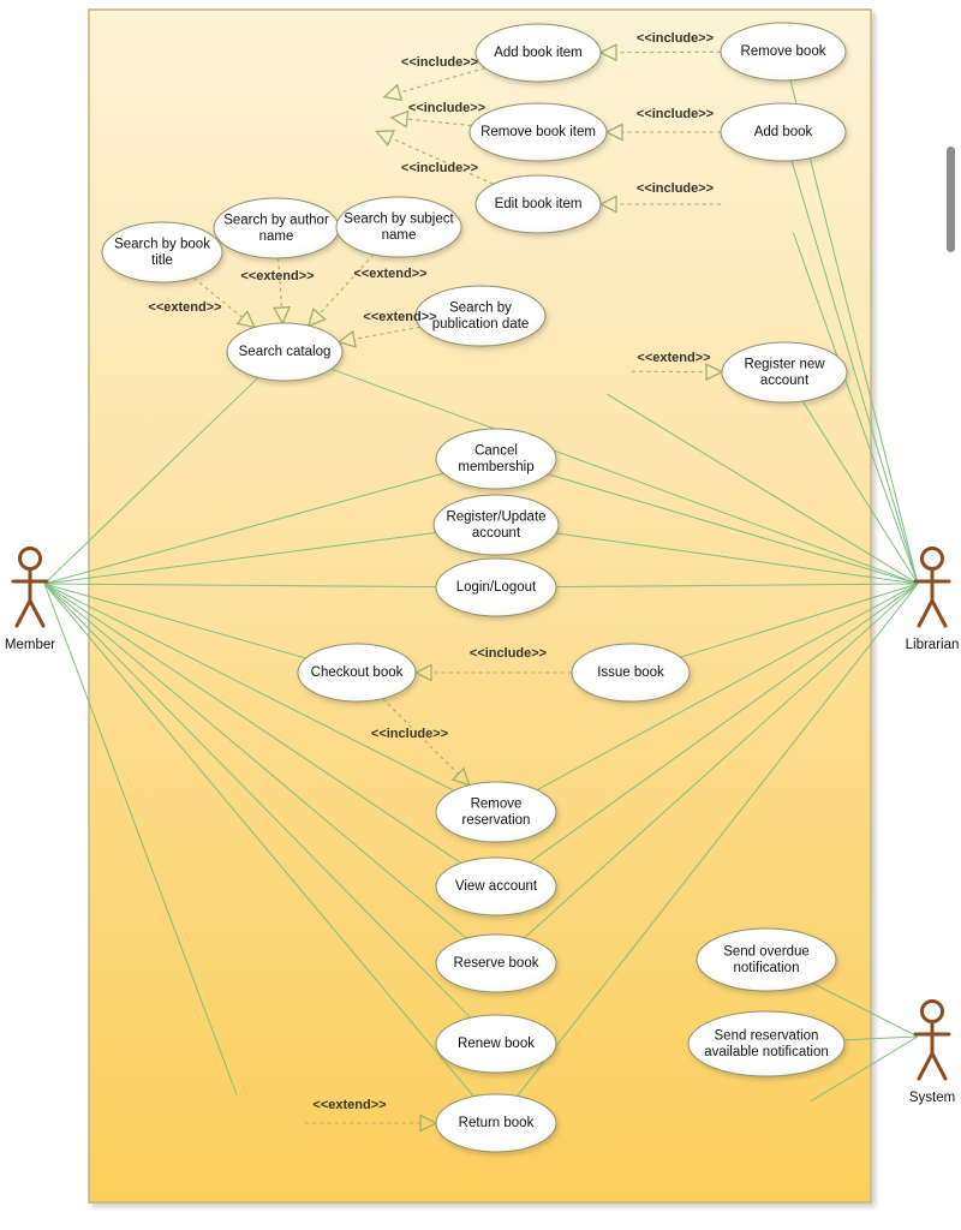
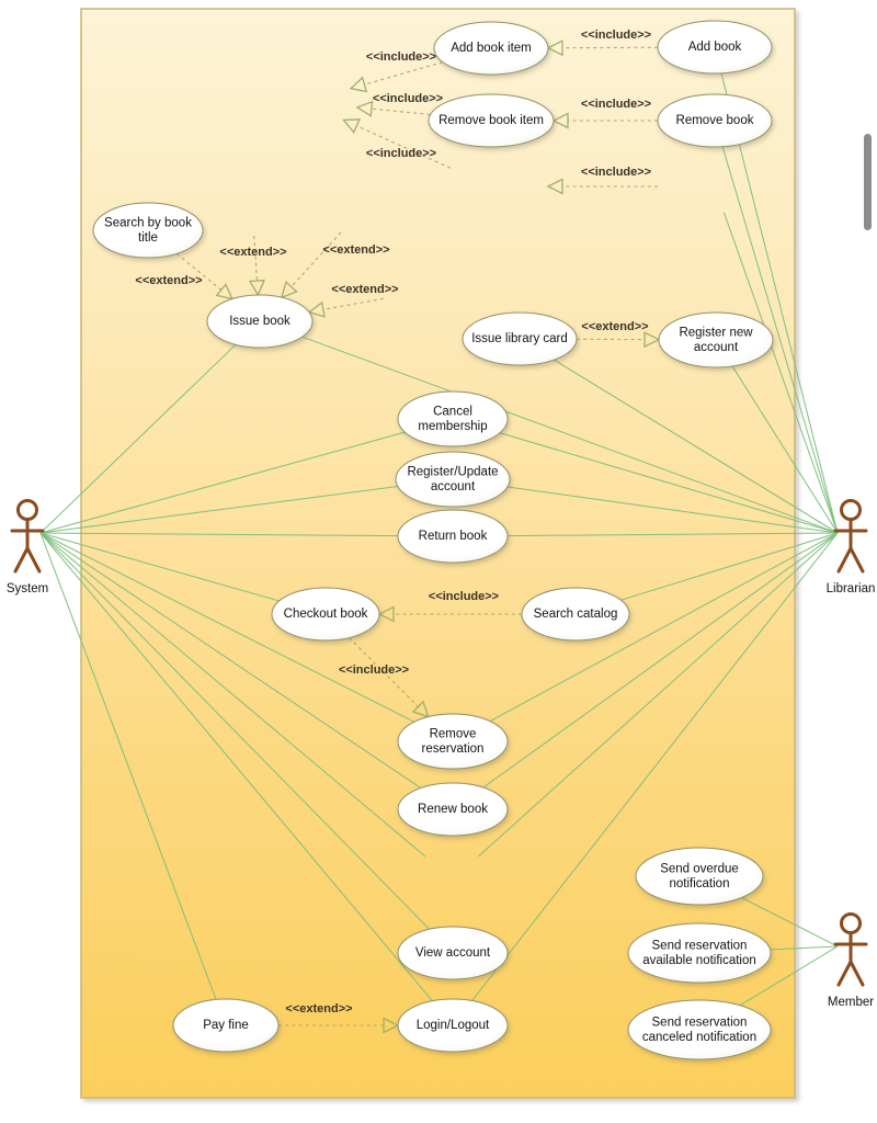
  Add book item
- Remove book
+ Add book
  Remove book item
- Add book
+ Remove book
- Edit book item
- Search by author name
- Search by subject name
  Search by book title
- Search by publication date
- Search catalog
+ Issue book
+ Issue library card
  Register new account
  Cancel membership
  Register/Update account
- Login/Logout
+ Return book
  Checkout book
- Issue book
+ Search catalog
  Remove reservation
- View account
+ Renew book
- Reserve book
- Renew book
+ View account
- Return book
+ Login/Logout
+ Pay fine
  Send overdue notification
  Send reservation available notification
+ Send reservation canceled notification
  <<include>>
  <<include>>
  <<include>>
  <<include>>
  <<include>>
  <<include>>
  <<extend>>
  <<extend>>
  <<extend>>
  <<extend>>
  <<extend>>
  <<include>>
  <<include>>
  <<extend>>
- Member
+ System
  Librarian
- System
+ Member
